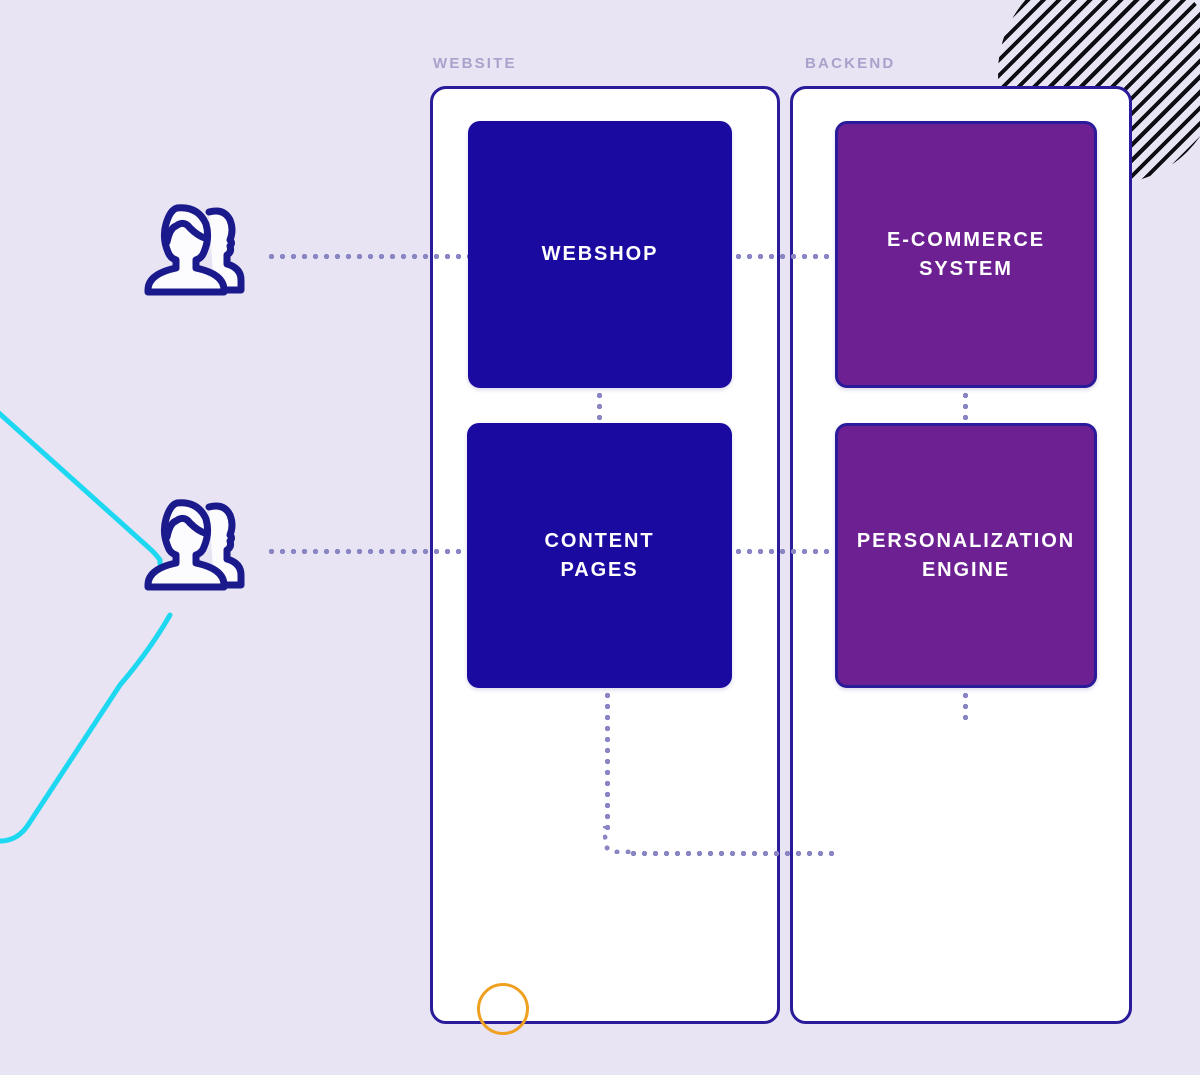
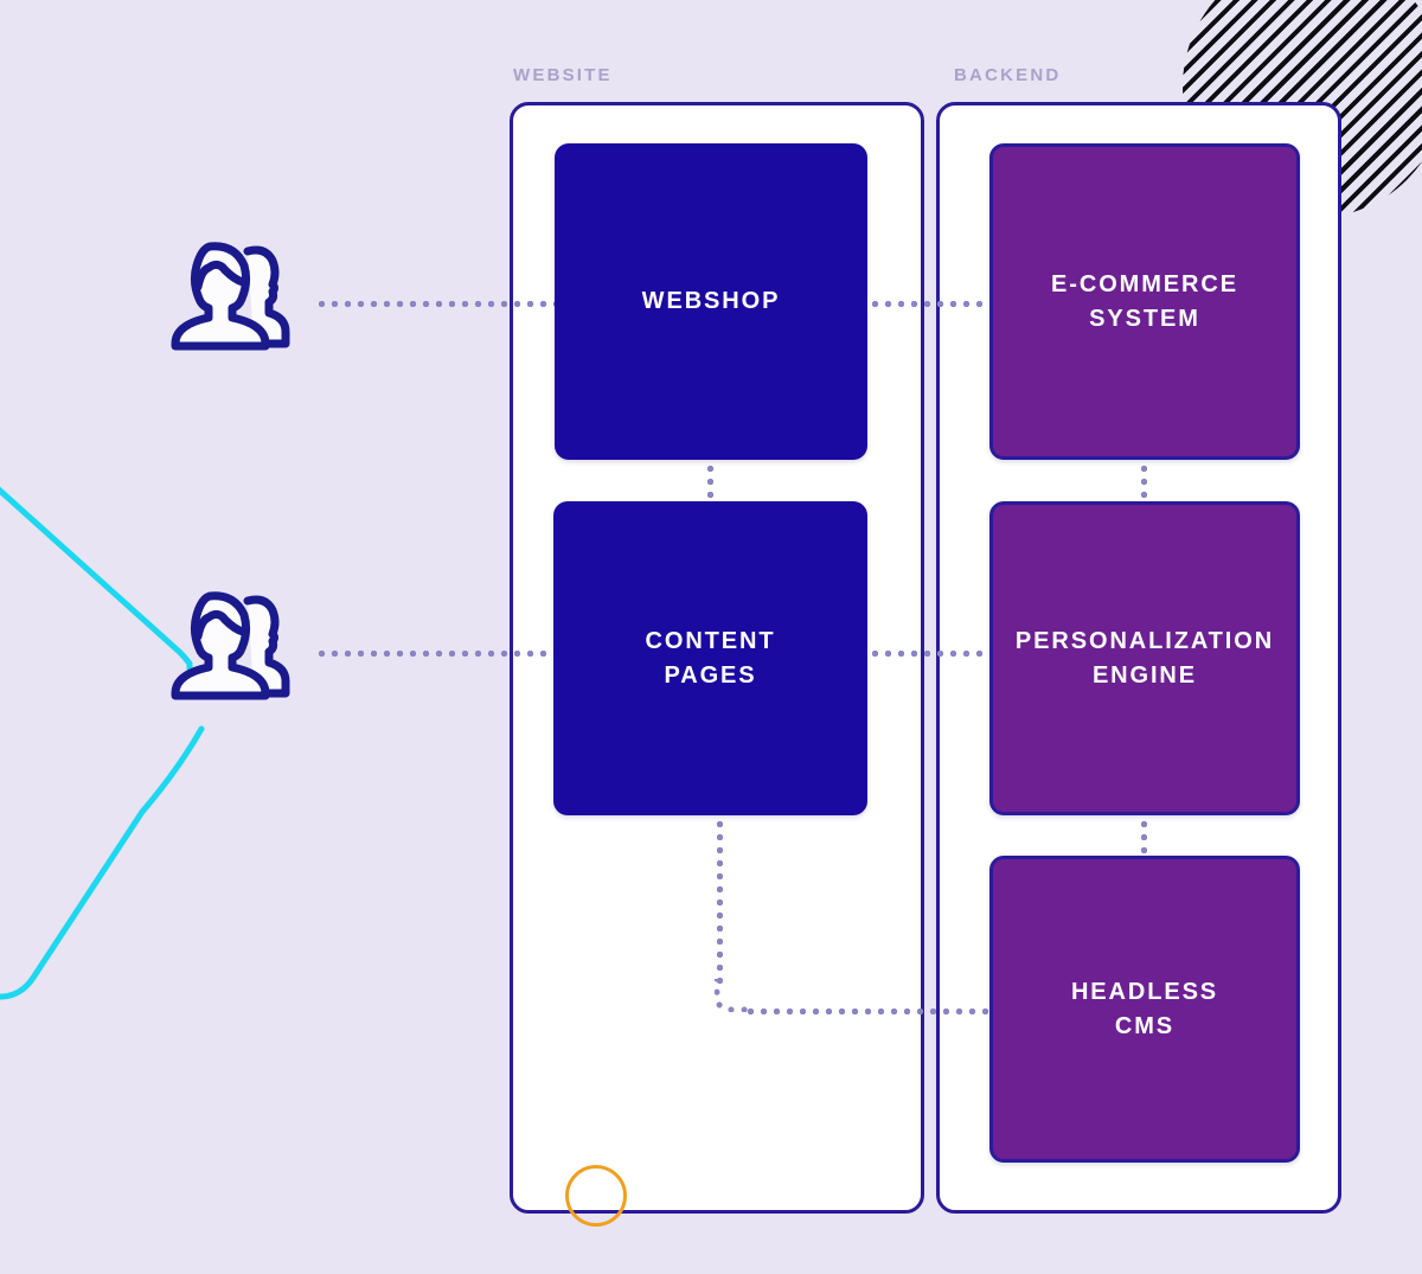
  WEBSITE
  BACKEND
  WEBSHOP
  CONTENT
  PAGES
  E-COMMERCE
  SYSTEM
  PERSONALIZATION
  ENGINE
+ HEADLESS
+ CMS
